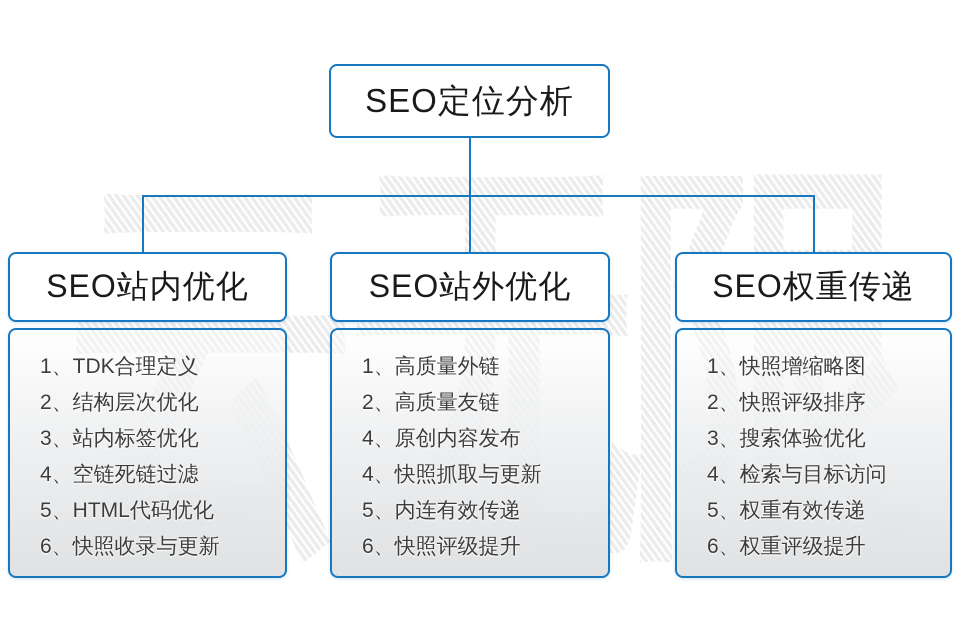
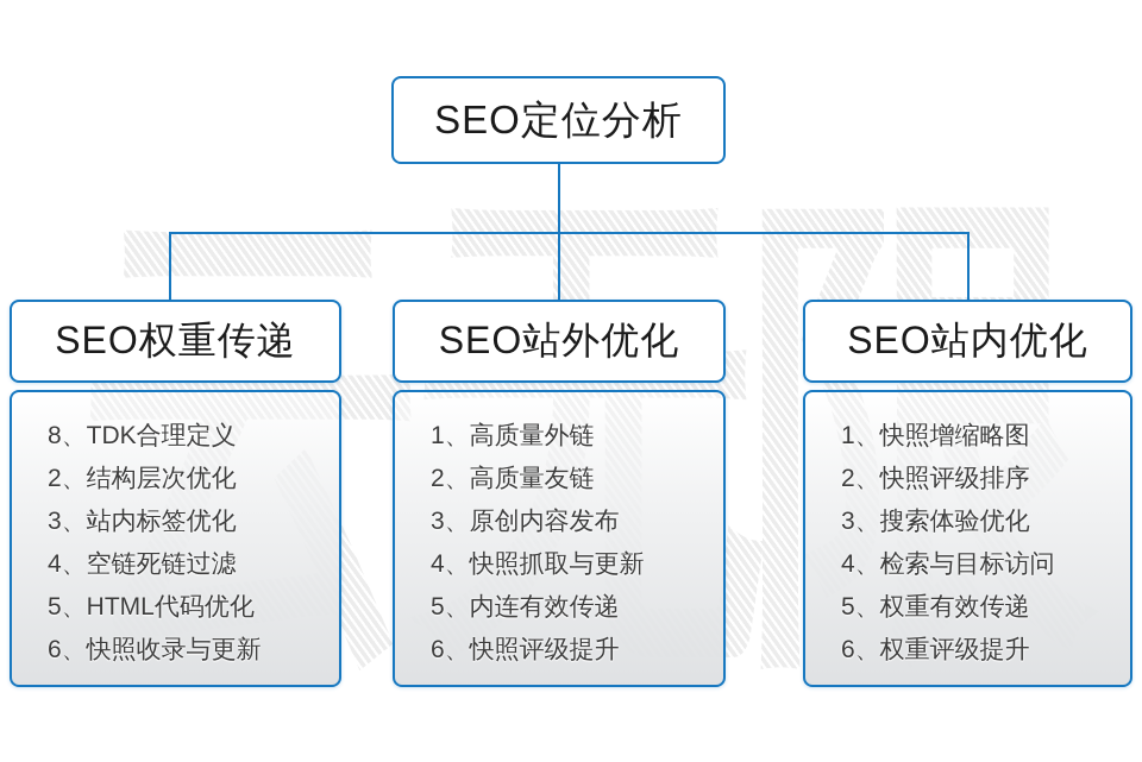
  SEO定位分析
- SEO站内优化
+ SEO权重传递
- 1、TDK合理定义
+ 8、TDK合理定义
  2、结构层次优化
  3、站内标签优化
  4、空链死链过滤
  5、HTML代码优化
  6、快照收录与更新
  SEO站外优化
  1、高质量外链
  2、高质量友链
- 4、原创内容发布
+ 3、原创内容发布
  4、快照抓取与更新
  5、内连有效传递
  6、快照评级提升
- SEO权重传递
+ SEO站内优化
  1、快照增缩略图
  2、快照评级排序
  3、搜索体验优化
  4、检索与目标访问
  5、权重有效传递
  6、权重评级提升
